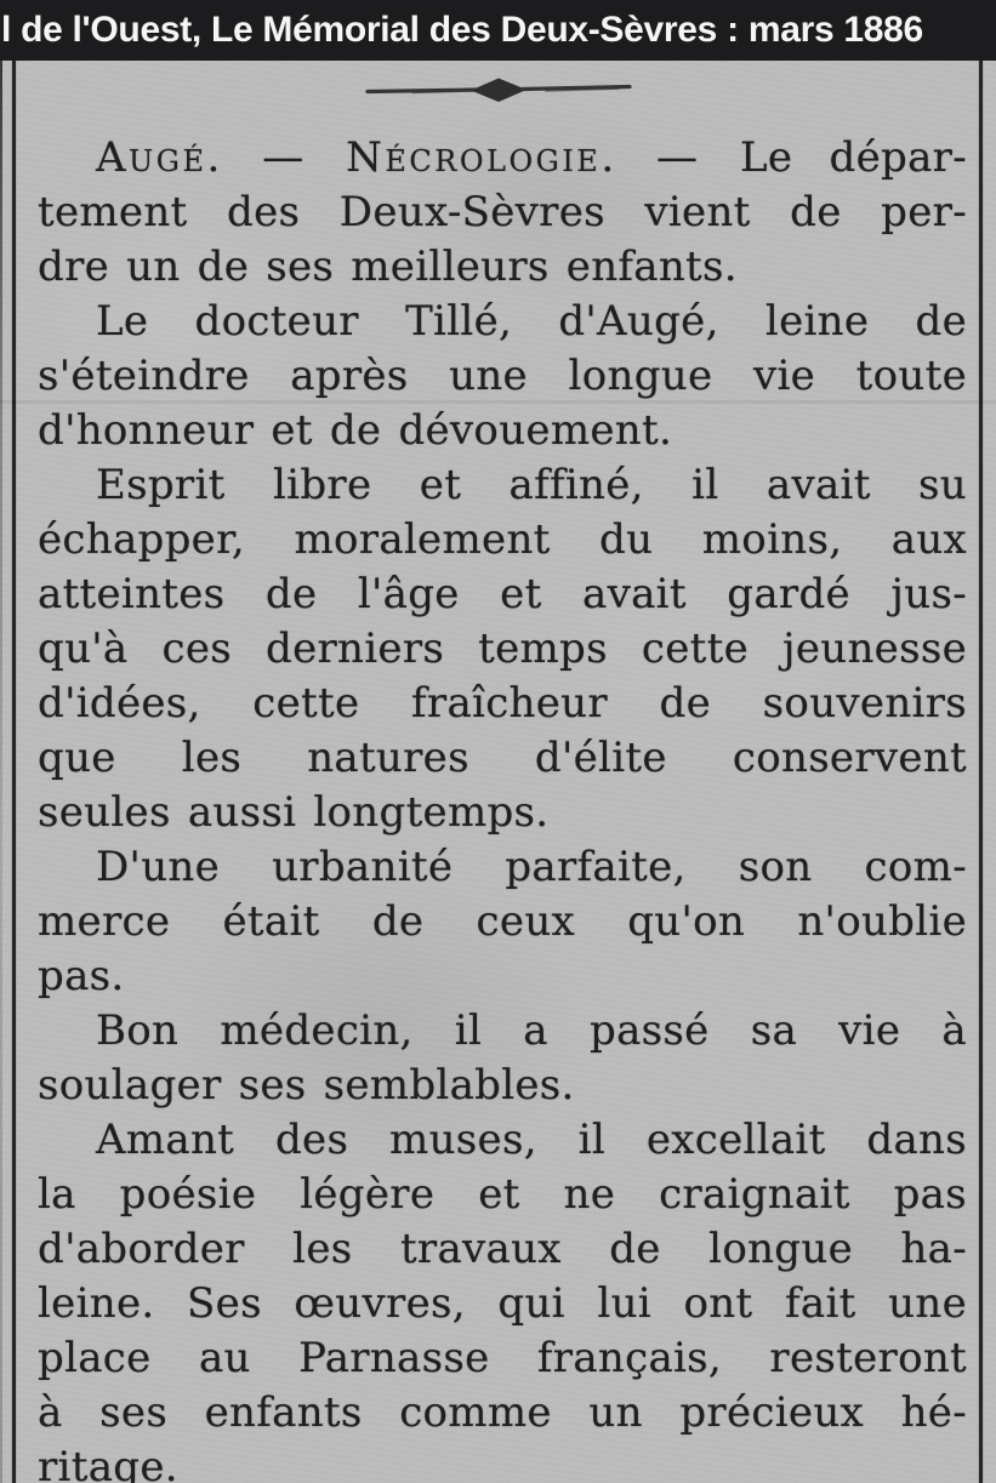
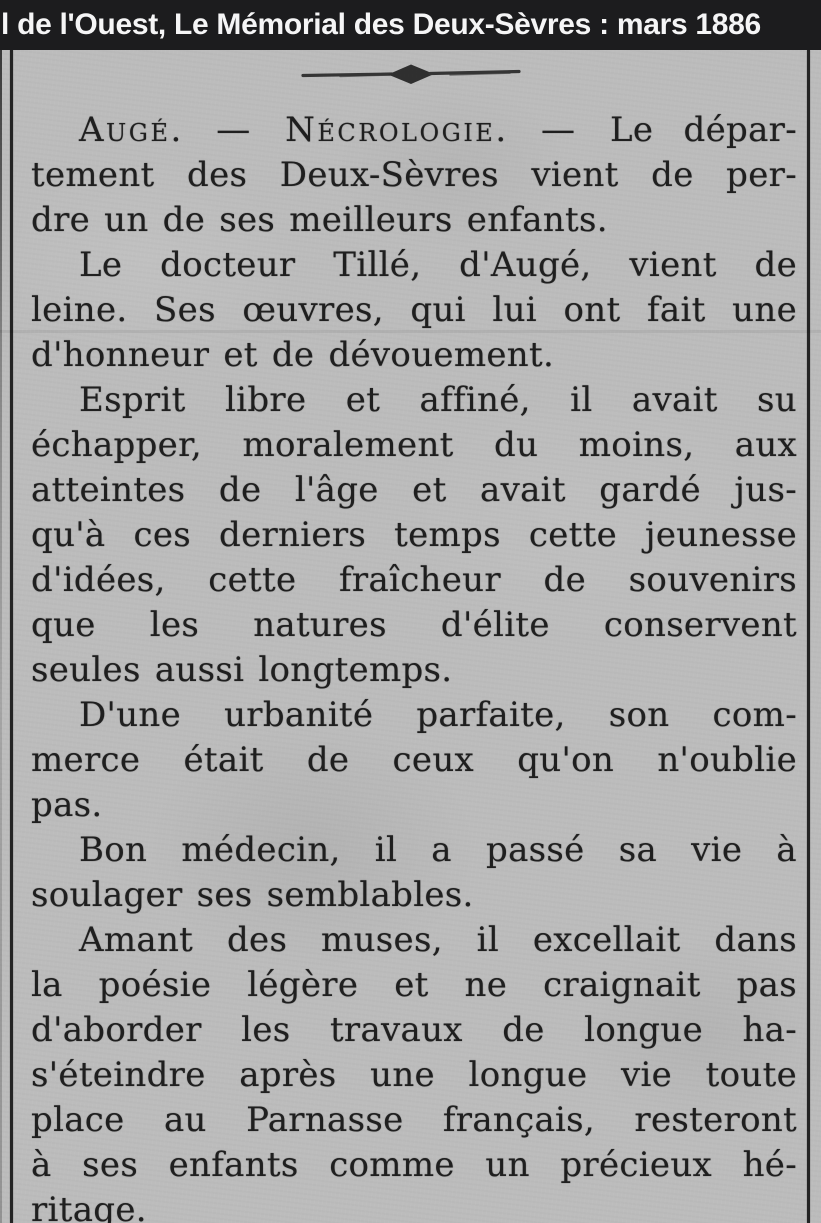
  l de l'Ouest, Le Mémorial des Deux-Sèvres : mars 1886
  Augé. — Nécrologie. — Le dépar-
  tement des Deux-Sèvres vient de per-
  dre un de ses meilleurs enfants.
- Le docteur Tillé, d'Augé, leine de
+ Le docteur Tillé, d'Augé, vient de
- s'éteindre après une longue vie toute
+ leine. Ses œuvres, qui lui ont fait une
  d'honneur et de dévouement.
  Esprit libre et affiné, il avait su
  échapper, moralement du moins, aux
  atteintes de l'âge et avait gardé jus-
  qu'à ces derniers temps cette jeunesse
  d'idées, cette fraîcheur de souvenirs
  que les natures d'élite conservent
  seules aussi longtemps.
  D'une urbanité parfaite, son com-
  merce était de ceux qu'on n'oublie
  pas.
  Bon médecin, il a passé sa vie à
  soulager ses semblables.
  Amant des muses, il excellait dans
  la poésie légère et ne craignait pas
  d'aborder les travaux de longue ha-
- leine. Ses œuvres, qui lui ont fait une
+ s'éteindre après une longue vie toute
  place au Parnasse français, resteront
  à ses enfants comme un précieux hé-
  ritage.
